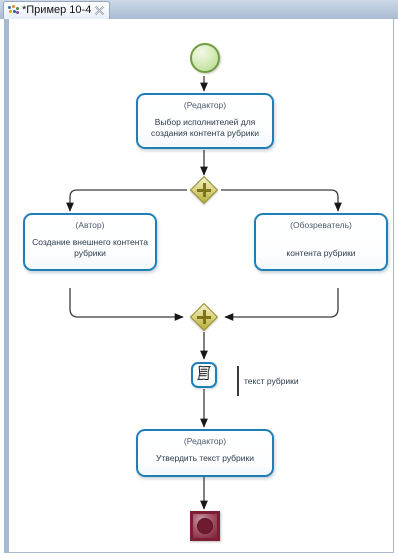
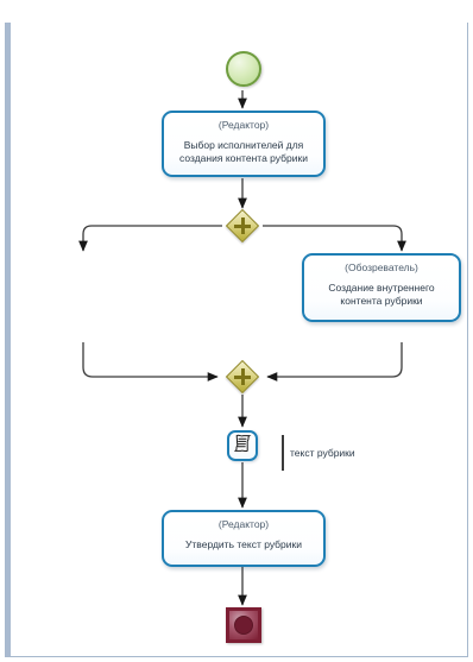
- *Пример 10-4
  (Редактор)
  Выбор исполнителей для
  создания контента рубрики
- (Автор)
- Создание внешнего контента
- рубрики
  (Обозреватель)
+ Создание внутреннего
  контента рубрики
  текст рубрики
  (Редактор)
  Утвердить текст рубрики
